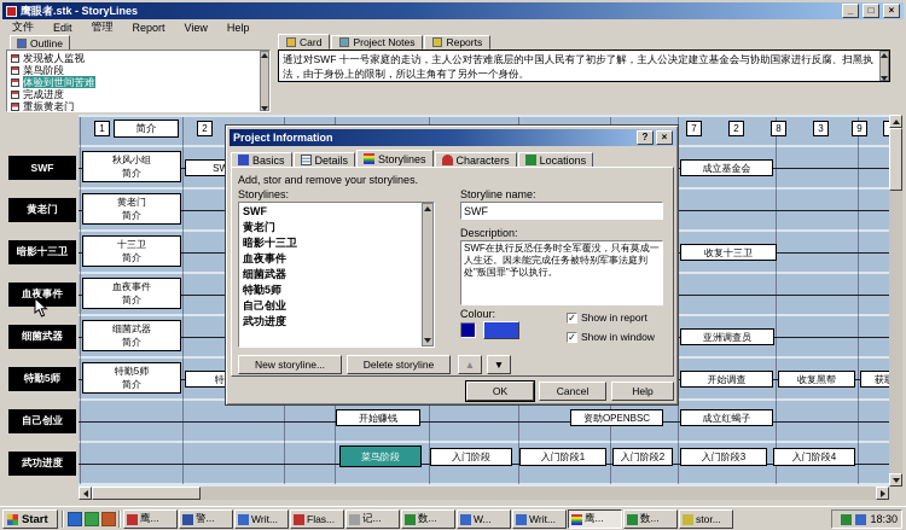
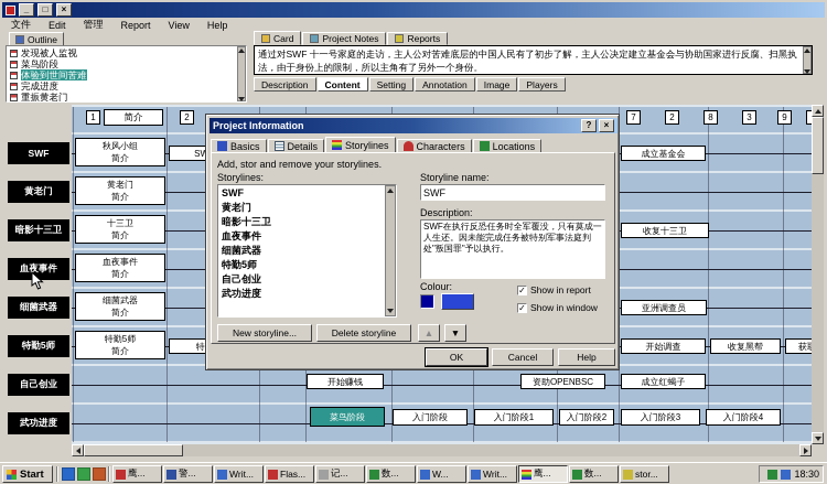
- 鹰眼者.stk - StoryLines
  _
  □
  ×
  文件
  Edit
  管理
  Report
  View
  Help
  Outline
  发现被人监视
  菜鸟阶段
  体验到世间苦难
  完成进度
  重振黄老门
  Card
  Project Notes
  Reports
  通过对SWF 十一号家庭的走访，主人公对苦难底层的中国人民有了初步了解，主人公决定建立基金会与协助国家进行反腐、扫黑执法，由于身份上的限制，所以主角有了另外一个身份。
+ Description
+ Content
+ Setting
+ Annotation
+ Image
+ Players
  SWF
  黄老门
  暗影十三卫
  血夜事件
  细菌武器
  特勤5师
  自己创业
  武功进度
  1
  简介
  2
  7
  2
  8
  3
  9
  秋风小组
  简介
  成立基金会
  黄老门
  简介
  十三卫
  简介
  收复十三卫
  血夜事件
  简介
  细菌武器
  简介
  亚洲调查员
  特勤5师
  简介
  开始调查
  收复黑帮
  开始赚钱
  资助OPENBSC
  成立红蝎子
  菜鸟阶段
  入门阶段
  入门阶段1
  入门阶段2
  入门阶段3
  入门阶段4
  Project Information
  ?
  ×
  Basics
  Details
  Storylines
  Characters
  Locations
  Add, stor and remove your storylines.
  Storylines:
  SWF
  黄老门
  暗影十三卫
  血夜事件
  细菌武器
  特勤5师
  自己创业
  武功进度
  Storyline name:
  SWF
  Description:
  SWF在执行反恐任务时全军覆没，只有莫成一人生还。因未能完成任务被特别军事法庭判处"叛国罪"予以执行。
  Colour:
  ✓
  Show in report
  ✓
  Show in window
  New storyline...
  Delete storyline
  ▲
  ▼
  OK
  Cancel
  Help
  Start
  鹰...
  警...
  Writ...
  Flas...
  记...
  数...
  W...
  Writ...
  鹰...
  数...
  stor...
  18:30
